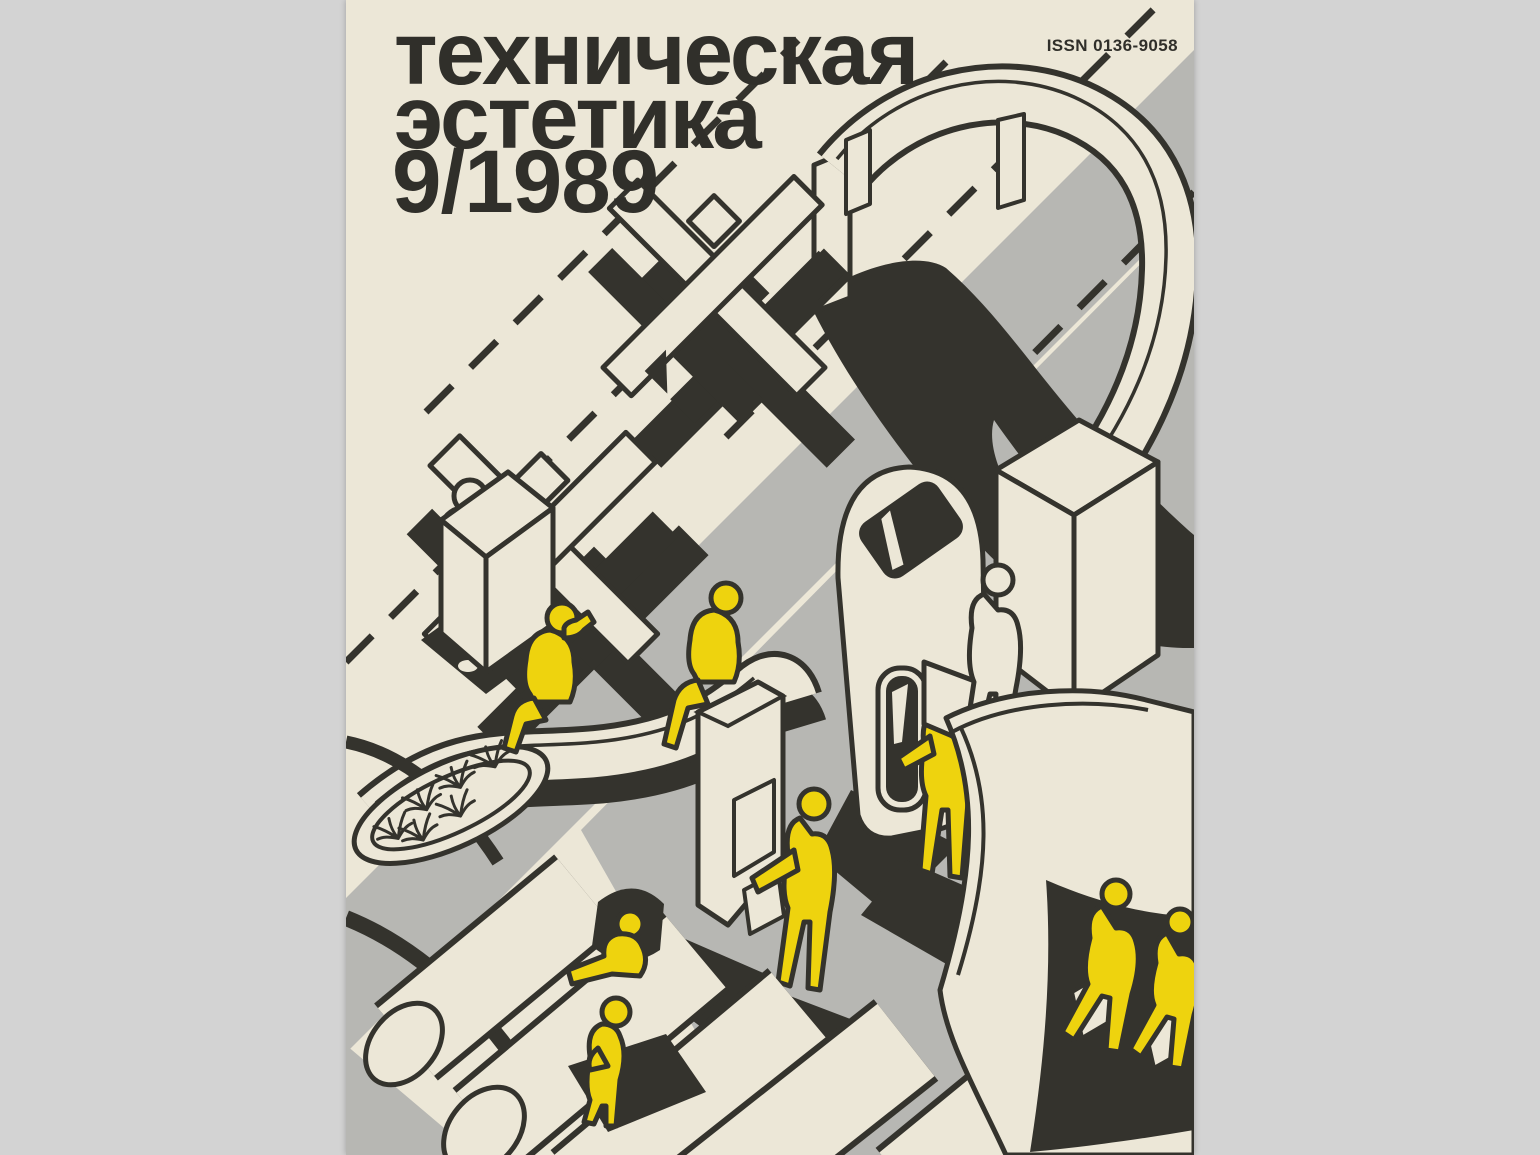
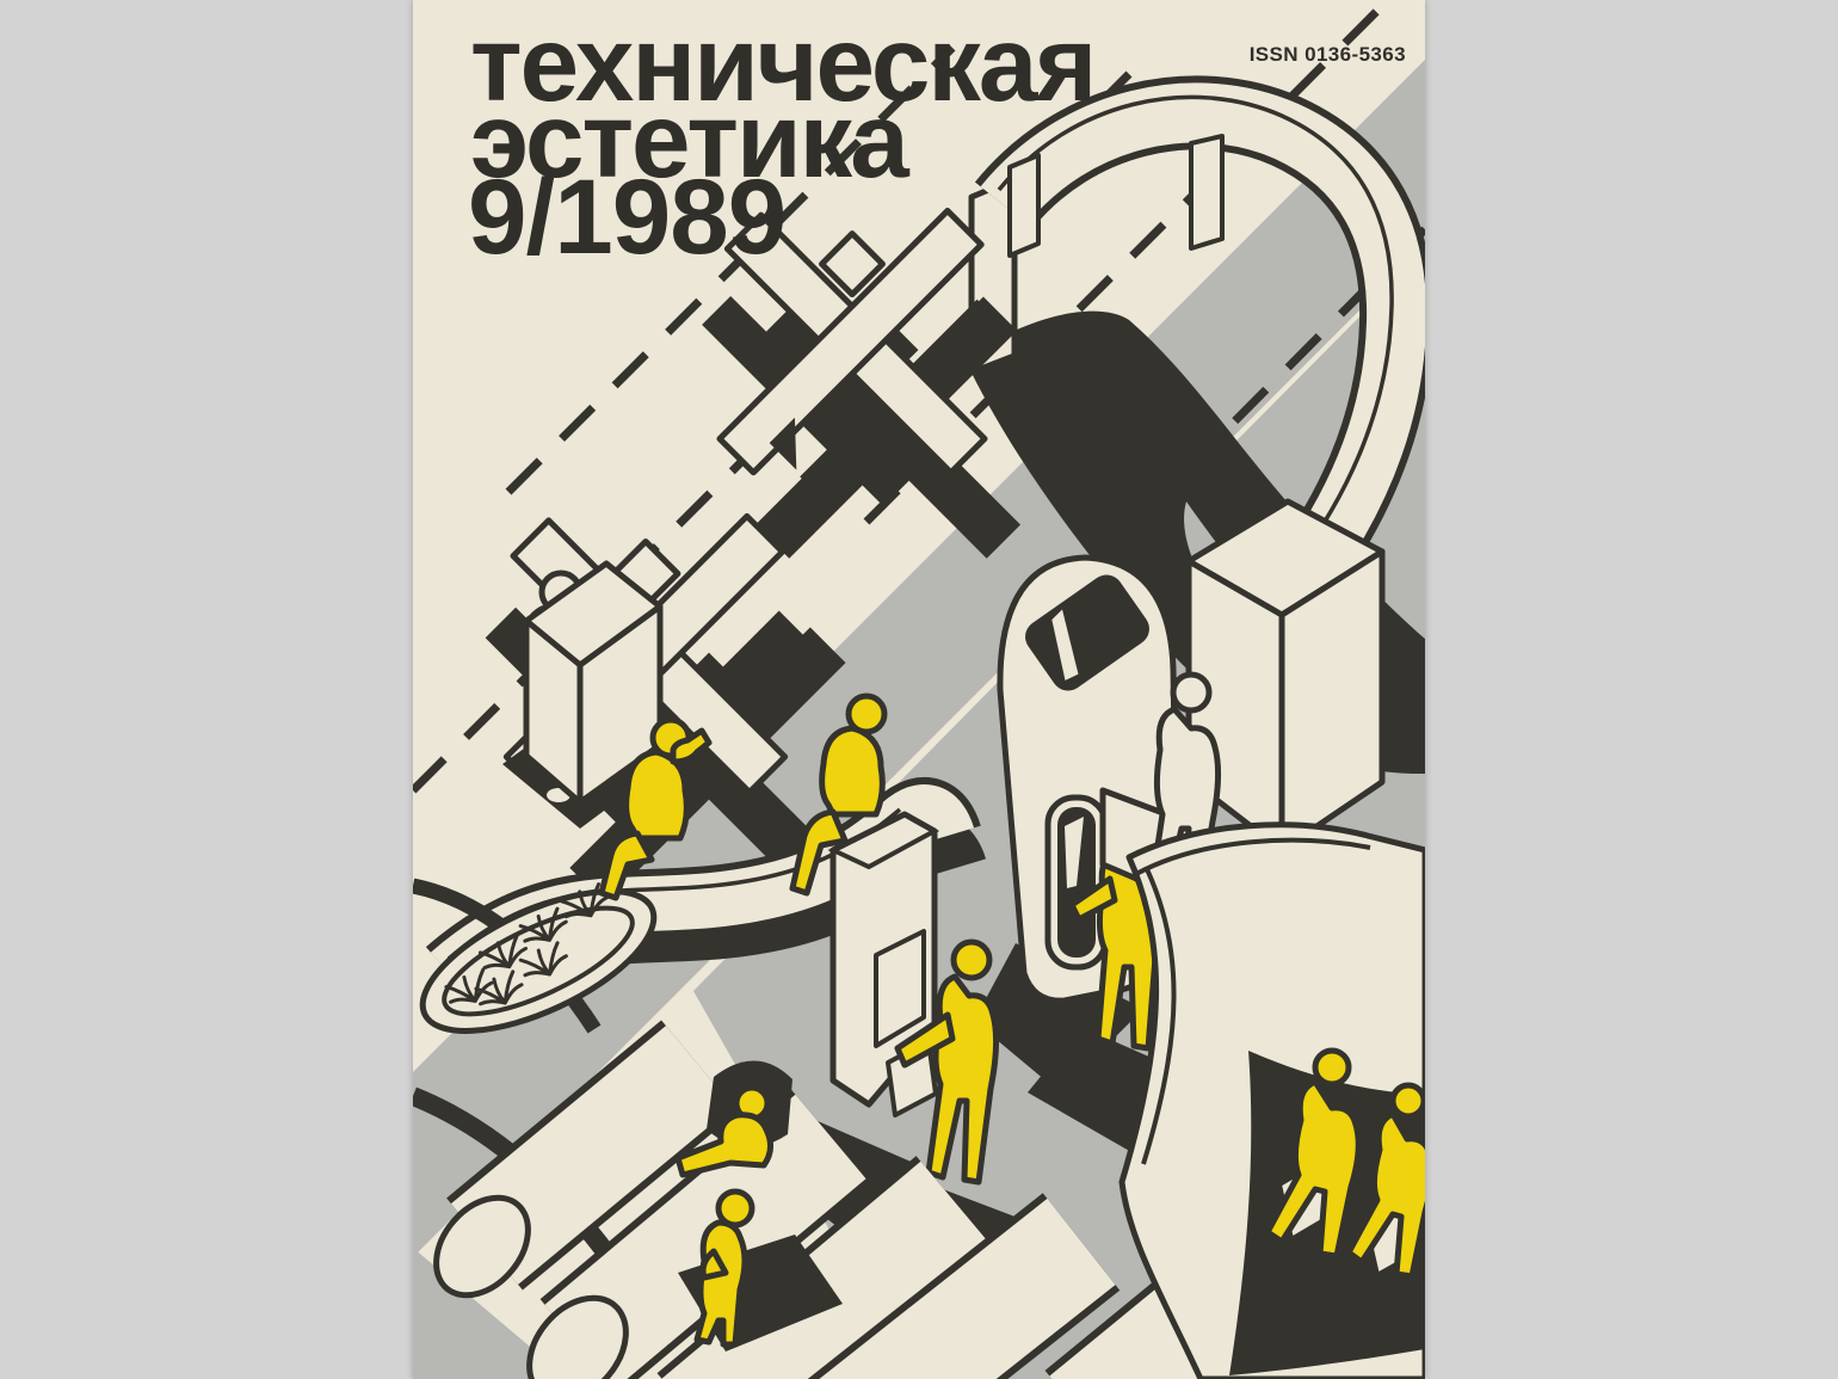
  техническая
  эстетика
  9/1989
- ISSN 0136-9058
+ ISSN 0136-5363
